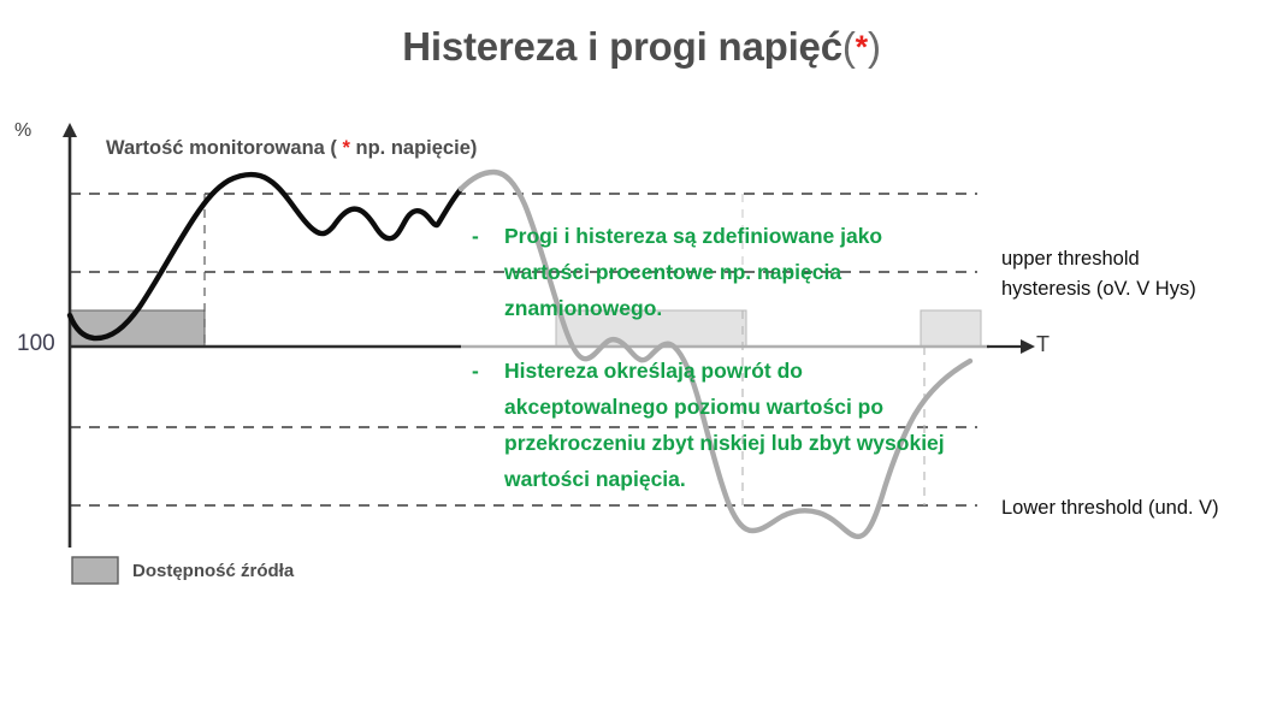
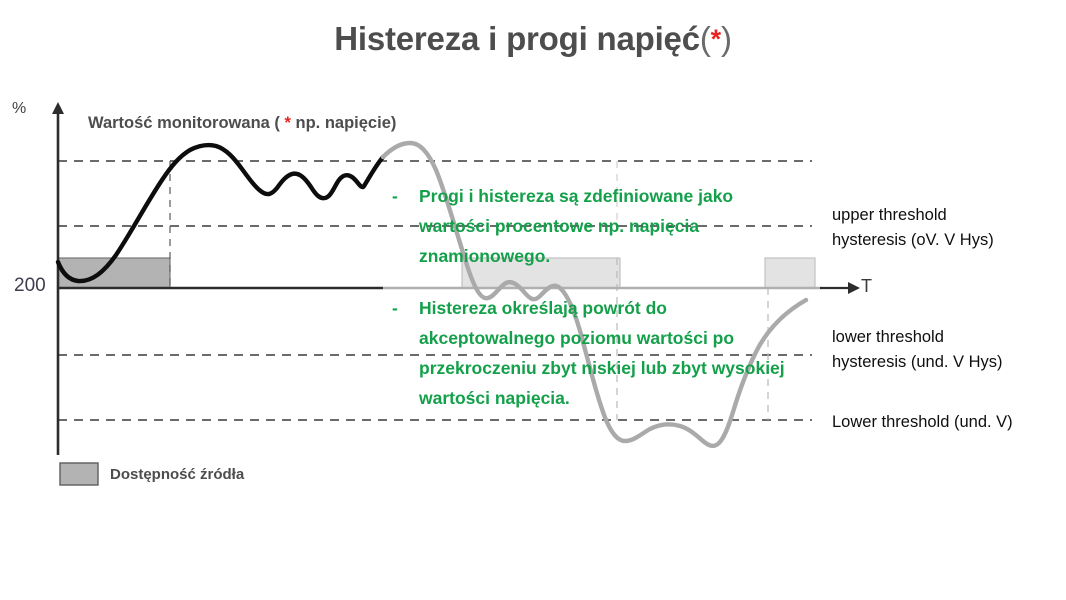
  Histereza i progi napięć(*)
  %
- 100
+ 200
  T
  Wartość monitorowana ( * np. napięcie)
  upper threshold
  hysteresis (oV. V Hys)
+ lower threshold
+ hysteresis (und. V Hys)
  Lower threshold (und. V)
  -
  Progi i histereza są zdefiniowane jako wartości procentowe np. napięcia znamionowego.
  -
  Histereza określają powrót do akceptowalnego poziomu wartości po przekroczeniu zbyt niskiej lub zbyt wysokiej wartości napięcia.
  Dostępność źródła
